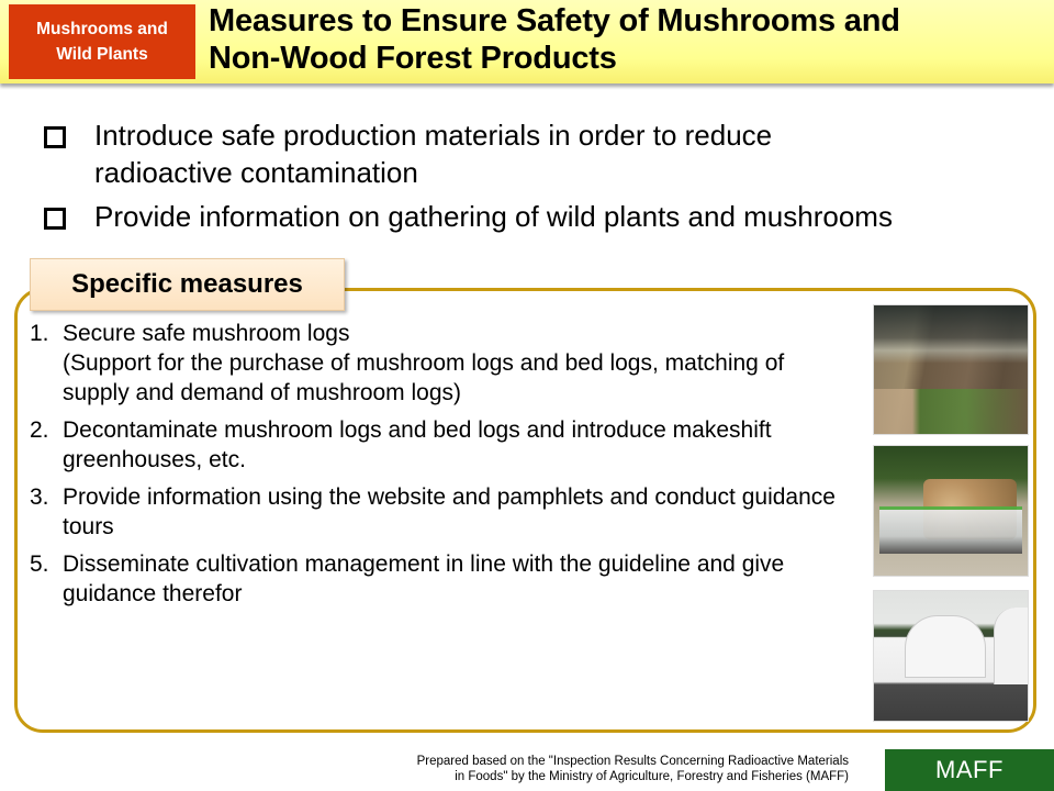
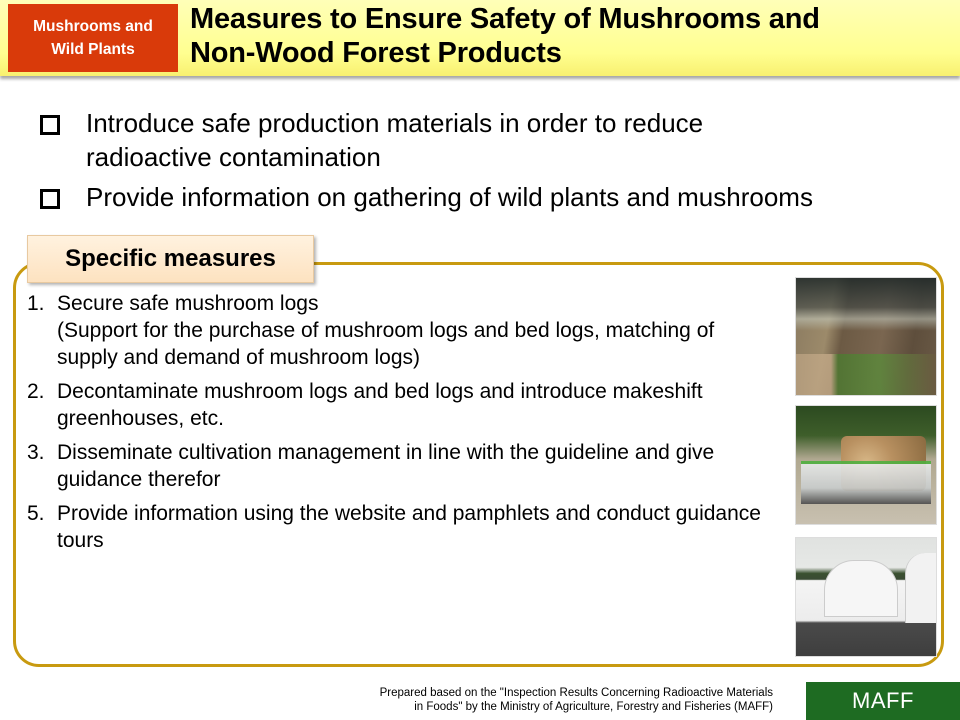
  Mushrooms and
  Wild Plants
  Measures to Ensure Safety of Mushrooms and
  Non-Wood Forest Products
  Introduce safe production materials in order to reduce radioactive contamination
  Provide information on gathering of wild plants and mushrooms
  Specific measures
  1.
  Secure safe mushroom logs
  (Support for the purchase of mushroom logs and bed logs, matching of supply and demand of mushroom logs)
  2.
  Decontaminate mushroom logs and bed logs and introduce makeshift greenhouses, etc.
  3.
- Provide information using the website and pamphlets and conduct guidance tours
+ Disseminate cultivation management in line with the guideline and give guidance therefor
  5.
- Disseminate cultivation management in line with the guideline and give guidance therefor
+ Provide information using the website and pamphlets and conduct guidance tours
  Prepared based on the "Inspection Results Concerning Radioactive Materials
  in Foods" by the Ministry of Agriculture, Forestry and Fisheries (MAFF)
  MAFF
